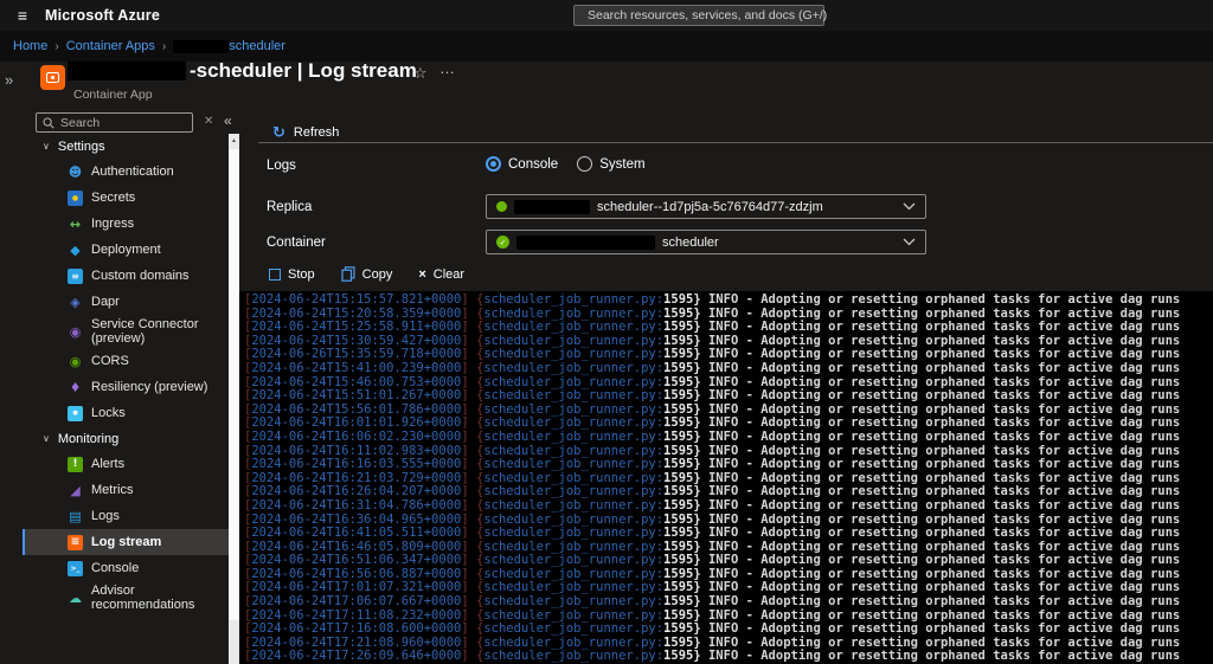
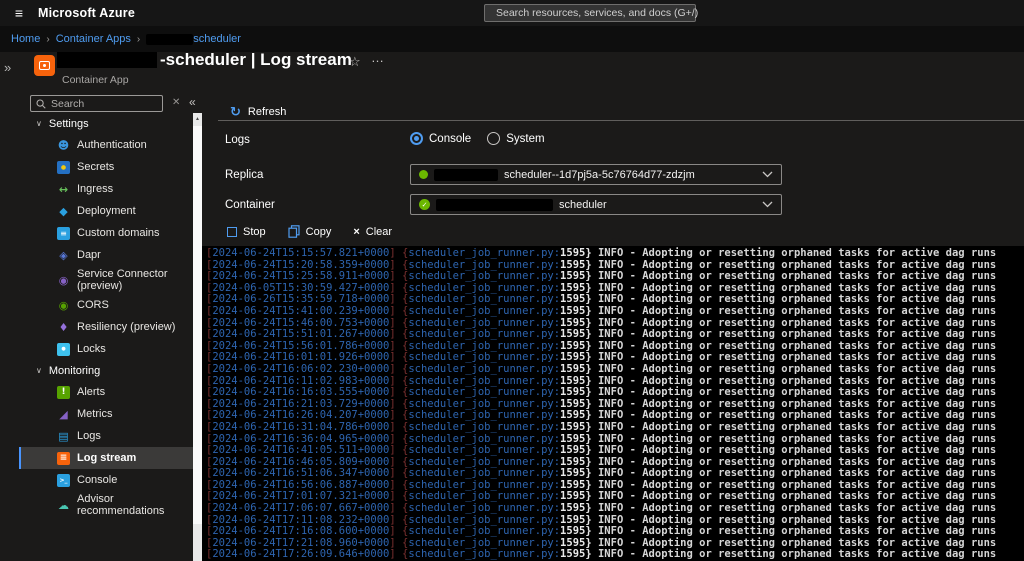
  ≡
  Microsoft Azure
  Search resources, services, and docs (G+/)
  Home
  ›
  Container Apps
  ›
  scheduler
  »
  -scheduler | Log stream
  ☆
  …
  Container App
  Search
  ✕
  «
  ∨
  Settings
  ☻
  Authentication
  Secrets
  ↔
  Ingress
  ◆
  Deployment
  ≡
  Custom domains
  ◈
  Dapr
  ◉
  Service Connector (preview)
  ◉
  CORS
  ♦
  Resiliency (preview)
  Locks
  ∨
  Monitoring
  !
  Alerts
  ◢
  Metrics
  ▤
  Logs
  ≡
  Log stream
  Console
  ☁
  Advisor recommendations
  ↻
  Refresh
  Logs
  Console
  System
  Replica
  scheduler--1d7pj5a-5c76764d77-zdzjm
  Container
  scheduler
  Stop
  Copy
  ×
  Clear
  [2024-06-24T15:15:57.821+0000] {scheduler_job_runner.py:1595} INFO - Adopting or resetting orphaned tasks for active dag runs
  [2024-06-24T15:20:58.359+0000] {scheduler_job_runner.py:1595} INFO - Adopting or resetting orphaned tasks for active dag runs
  [2024-06-24T15:25:58.911+0000] {scheduler_job_runner.py:1595} INFO - Adopting or resetting orphaned tasks for active dag runs
- [2024-06-24T15:30:59.427+0000] {scheduler_job_runner.py:1595} INFO - Adopting or resetting orphaned tasks for active dag runs
+ [2024-06-05T15:30:59.427+0000] {scheduler_job_runner.py:1595} INFO - Adopting or resetting orphaned tasks for active dag runs
  [2024-06-26T15:35:59.718+0000] {scheduler_job_runner.py:1595} INFO - Adopting or resetting orphaned tasks for active dag runs
  [2024-06-24T15:41:00.239+0000] {scheduler_job_runner.py:1595} INFO - Adopting or resetting orphaned tasks for active dag runs
  [2024-06-24T15:46:00.753+0000] {scheduler_job_runner.py:1595} INFO - Adopting or resetting orphaned tasks for active dag runs
  [2024-06-24T15:51:01.267+0000] {scheduler_job_runner.py:1595} INFO - Adopting or resetting orphaned tasks for active dag runs
  [2024-06-24T15:56:01.786+0000] {scheduler_job_runner.py:1595} INFO - Adopting or resetting orphaned tasks for active dag runs
  [2024-06-24T16:01:01.926+0000] {scheduler_job_runner.py:1595} INFO - Adopting or resetting orphaned tasks for active dag runs
  [2024-06-24T16:06:02.230+0000] {scheduler_job_runner.py:1595} INFO - Adopting or resetting orphaned tasks for active dag runs
  [2024-06-24T16:11:02.983+0000] {scheduler_job_runner.py:1595} INFO - Adopting or resetting orphaned tasks for active dag runs
  [2024-06-24T16:16:03.555+0000] {scheduler_job_runner.py:1595} INFO - Adopting or resetting orphaned tasks for active dag runs
  [2024-06-24T16:21:03.729+0000] {scheduler_job_runner.py:1595} INFO - Adopting or resetting orphaned tasks for active dag runs
  [2024-06-24T16:26:04.207+0000] {scheduler_job_runner.py:1595} INFO - Adopting or resetting orphaned tasks for active dag runs
  [2024-06-24T16:31:04.786+0000] {scheduler_job_runner.py:1595} INFO - Adopting or resetting orphaned tasks for active dag runs
  [2024-06-24T16:36:04.965+0000] {scheduler_job_runner.py:1595} INFO - Adopting or resetting orphaned tasks for active dag runs
  [2024-06-24T16:41:05.511+0000] {scheduler_job_runner.py:1595} INFO - Adopting or resetting orphaned tasks for active dag runs
  [2024-06-24T16:46:05.809+0000] {scheduler_job_runner.py:1595} INFO - Adopting or resetting orphaned tasks for active dag runs
  [2024-06-24T16:51:06.347+0000] {scheduler_job_runner.py:1595} INFO - Adopting or resetting orphaned tasks for active dag runs
  [2024-06-24T16:56:06.887+0000] {scheduler_job_runner.py:1595} INFO - Adopting or resetting orphaned tasks for active dag runs
  [2024-06-24T17:01:07.321+0000] {scheduler_job_runner.py:1595} INFO - Adopting or resetting orphaned tasks for active dag runs
  [2024-06-24T17:06:07.667+0000] {scheduler_job_runner.py:1595} INFO - Adopting or resetting orphaned tasks for active dag runs
  [2024-06-24T17:11:08.232+0000] {scheduler_job_runner.py:1595} INFO - Adopting or resetting orphaned tasks for active dag runs
  [2024-06-24T17:16:08.600+0000] {scheduler_job_runner.py:1595} INFO - Adopting or resetting orphaned tasks for active dag runs
  [2024-06-24T17:21:08.960+0000] {scheduler_job_runner.py:1595} INFO - Adopting or resetting orphaned tasks for active dag runs
  [2024-06-24T17:26:09.646+0000] {scheduler_job_runner.py:1595} INFO - Adopting or resetting orphaned tasks for active dag runs
